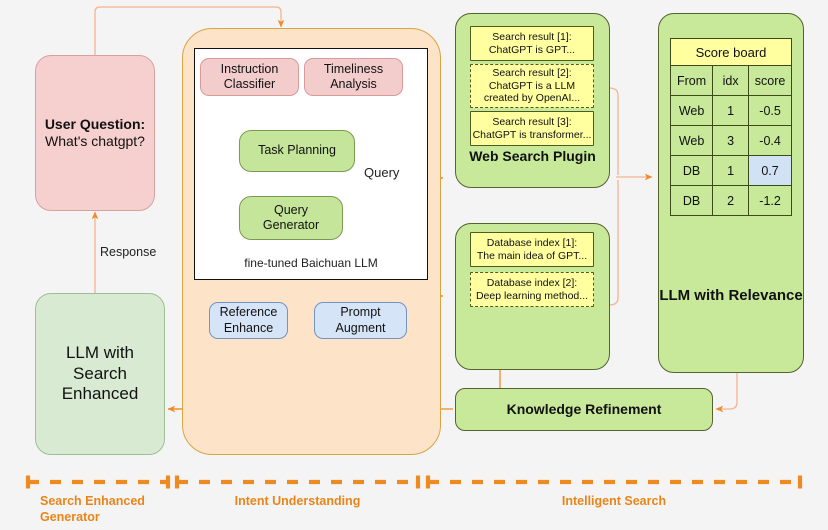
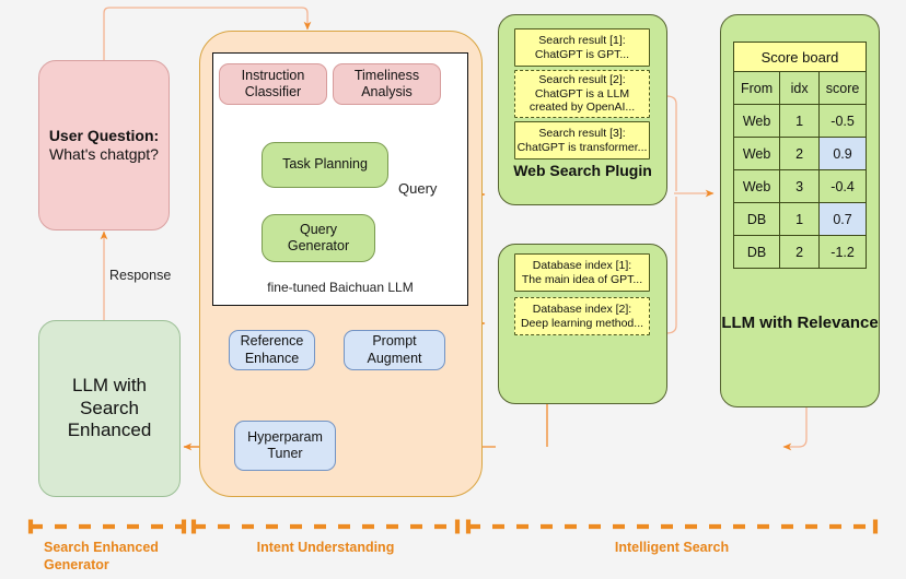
  Instruction
  Classifier
  Timeliness
  Analysis
  Task Planning
  Query
  Generator
  fine-tuned Baichuan LLM
  Query
  Reference
  Enhance
  Prompt
  Augment
+ Hyperparam
+ Tuner
  User Question:
  What's chatgpt?
  Response
  LLM with
  Search
  Enhanced
  Search result [1]:
  ChatGPT is GPT...
  Search result [2]:
  ChatGPT is a LLM created by OpenAI...
  Search result [3]:
  ChatGPT is transformer...
  Web Search Plugin
  Database index [1]:
  The main idea of GPT...
  Database index [2]:
  Deep learning method...
  Score board
  From	idx	score
  Web	1	-0.5
+ Web	2	0.9
  Web	3	-0.4
  DB	1	0.7
  DB	2	-1.2
  LLM with Relevance
- Knowledge Refinement
  Search Enhanced
  Generator
  Intent Understanding
  Intelligent Search
